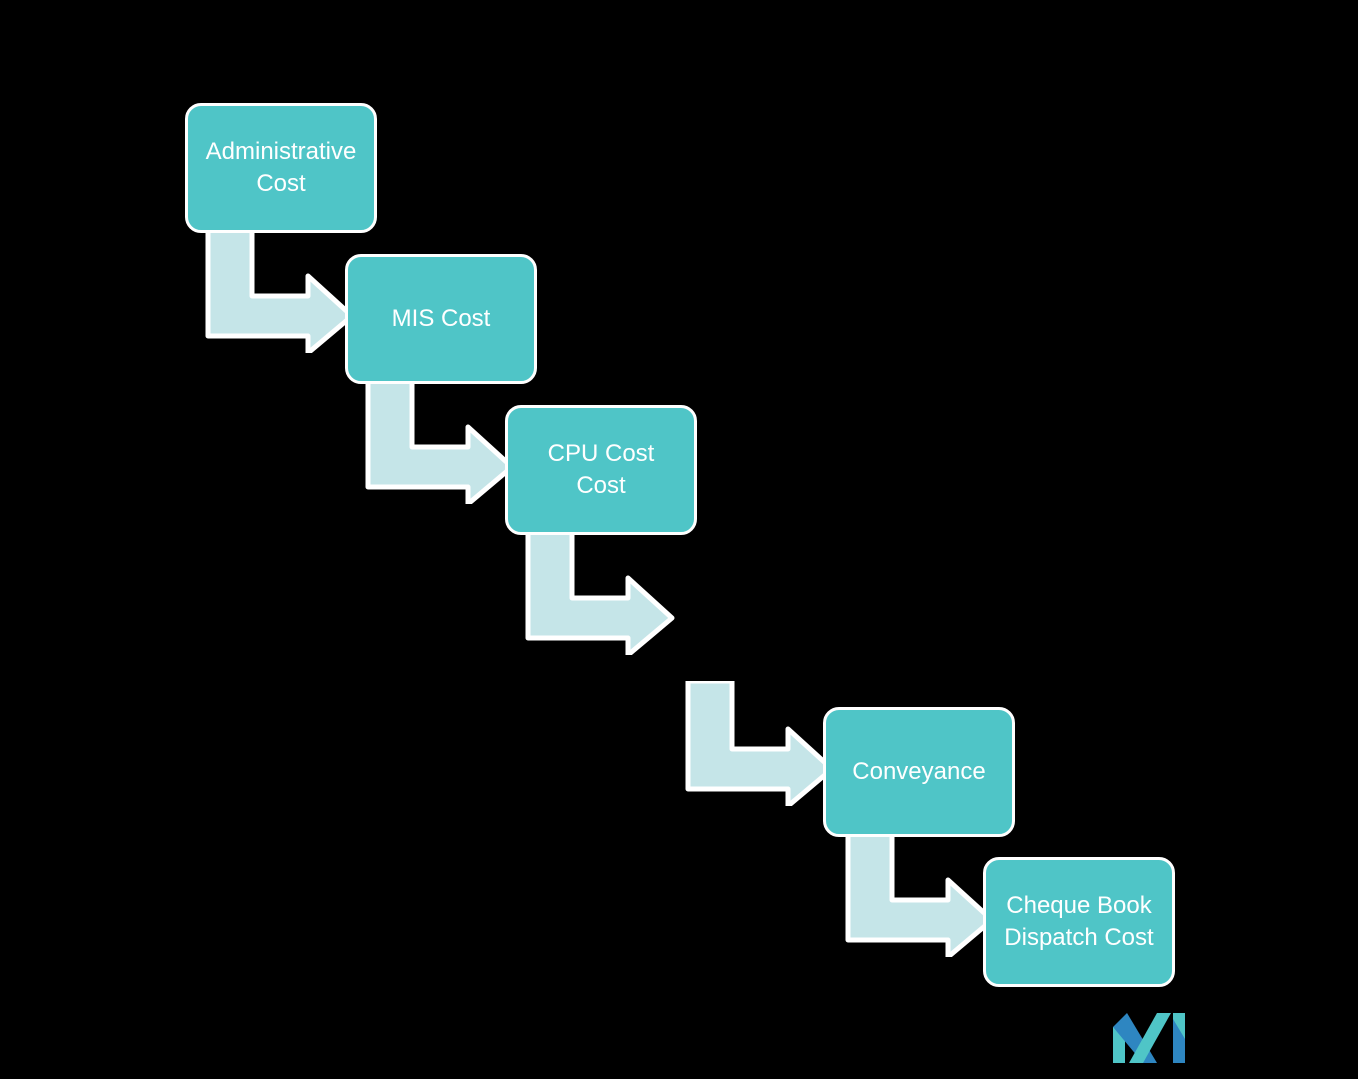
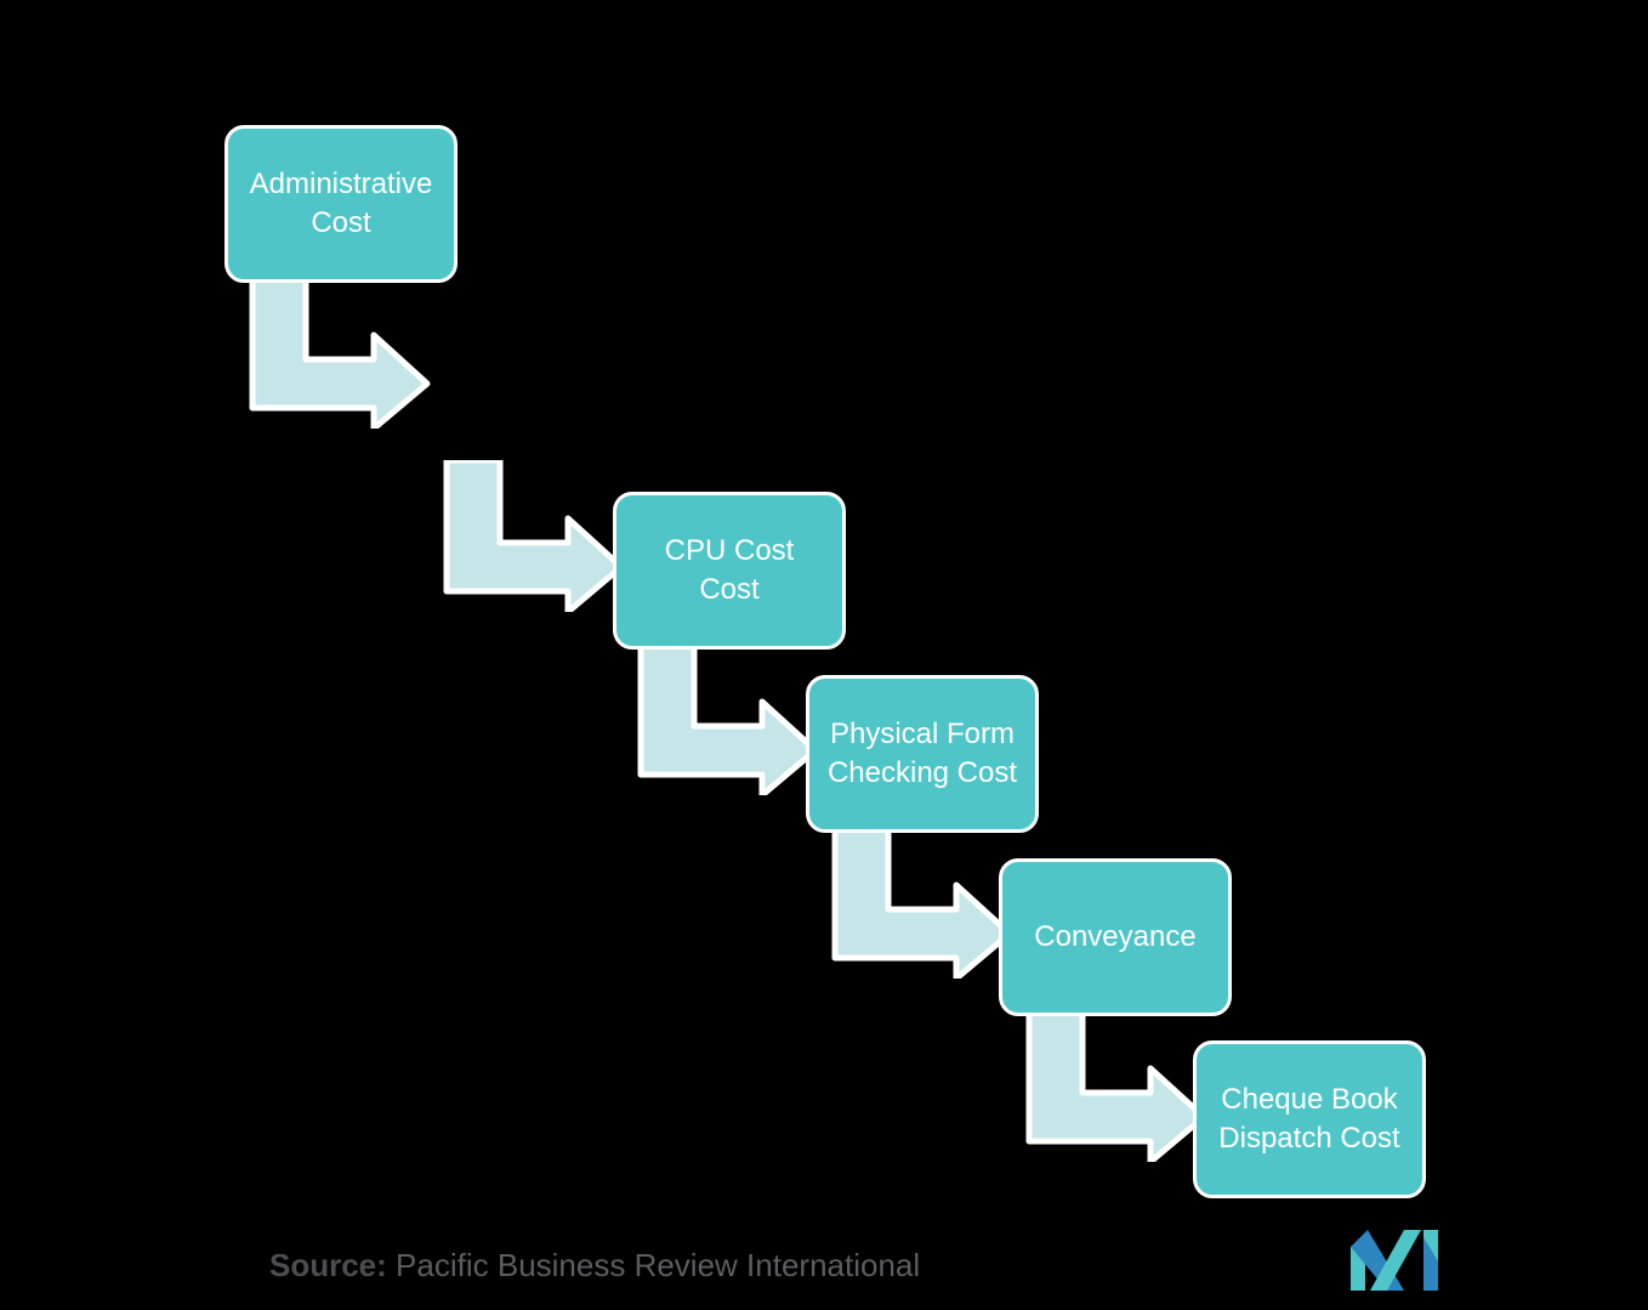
  Administrative
  Cost
- MIS Cost
  CPU Cost
  Cost
+ Physical Form
+ Checking Cost
  Conveyance
  Cheque Book
  Dispatch Cost
+ Source: Pacific Business Review International
